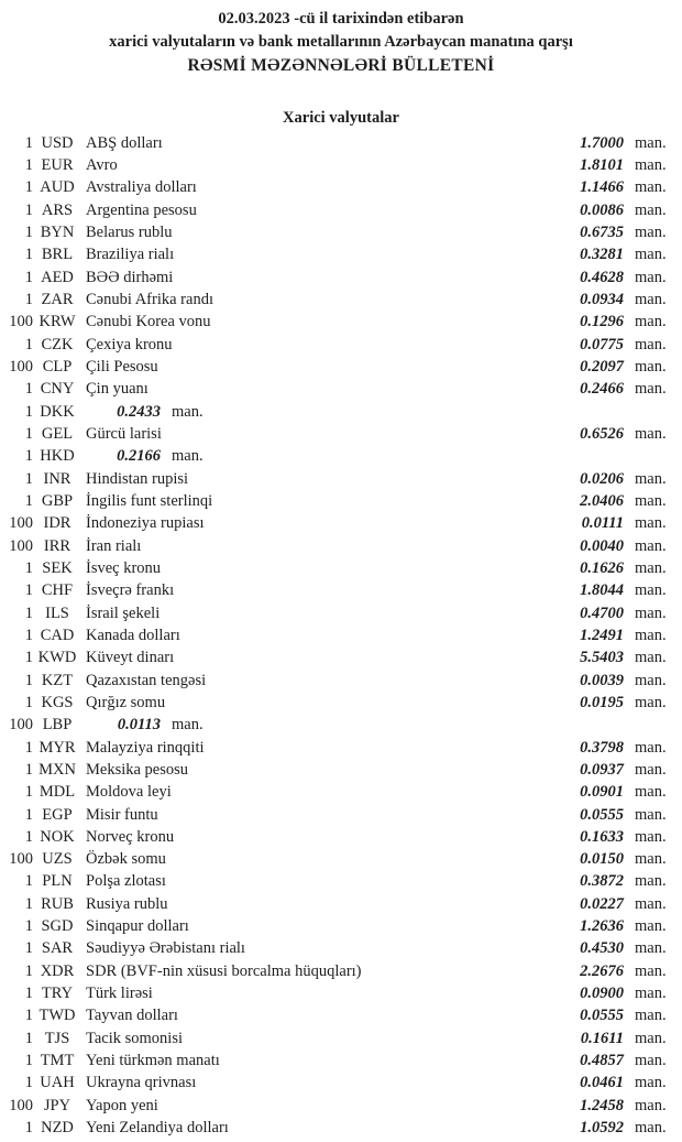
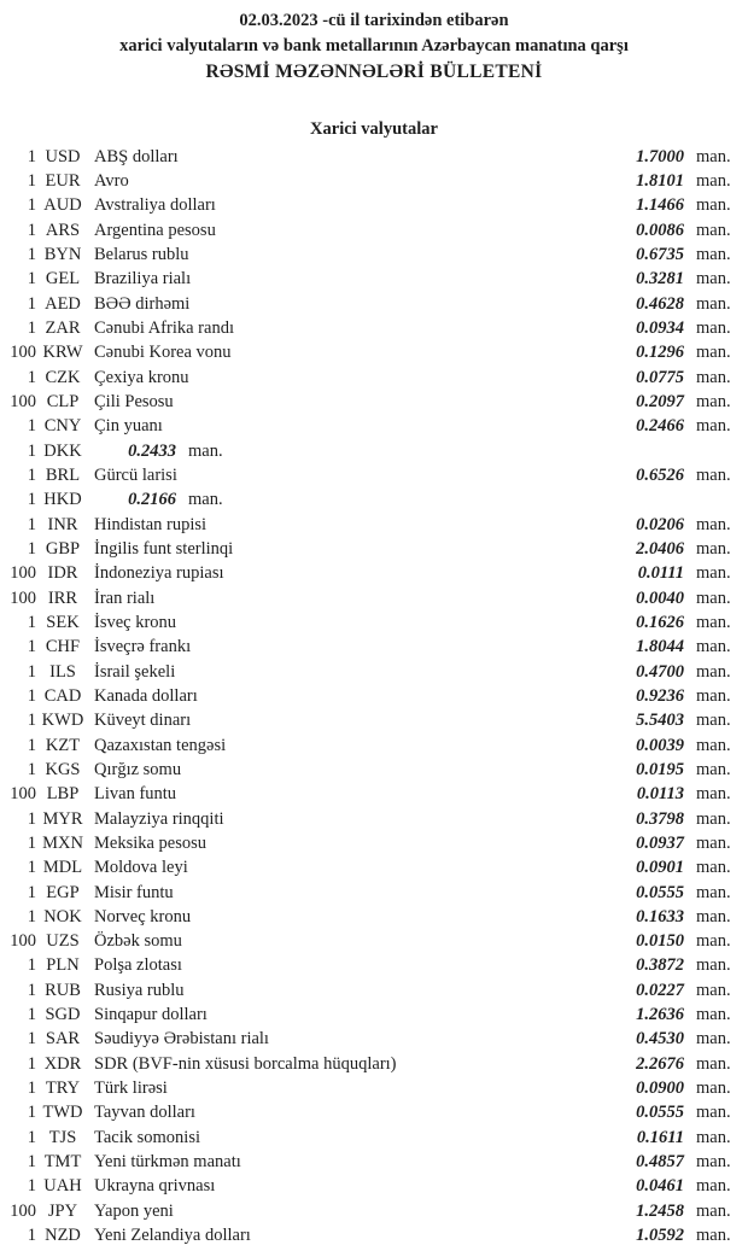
  02.03.2023 -cü il tarixindən etibarən
  xarici valyutaların və bank metallarının Azərbaycan manatına qarşı
  RƏSMİ MƏZƏNNƏLƏRİ BÜLLETENİ
  Xarici valyutalar
  1
  USD
  ABŞ dolları
  1.7000
  man.
  1
  EUR
  Avro
  1.8101
  man.
  1
  AUD
  Avstraliya dolları
  1.1466
  man.
  1
  ARS
  Argentina pesosu
  0.0086
  man.
  1
  BYN
  Belarus rublu
  0.6735
  man.
  1
- BRL
+ GEL
  Braziliya rialı
  0.3281
  man.
  1
  AED
  BƏƏ dirhəmi
  0.4628
  man.
  1
  ZAR
  Cənubi Afrika randı
  0.0934
  man.
  100
  KRW
  Cənubi Korea vonu
  0.1296
  man.
  1
  CZK
  Çexiya kronu
  0.0775
  man.
  100
  CLP
  Çili Pesosu
  0.2097
  man.
  1
  CNY
  Çin yuanı
  0.2466
  man.
  1
  DKK
  0.2433
  man.
  1
- GEL
+ BRL
  Gürcü larisi
  0.6526
  man.
  1
  HKD
  0.2166
  man.
  1
  INR
  Hindistan rupisi
  0.0206
  man.
  1
  GBP
  İngilis funt sterlinqi
  2.0406
  man.
  100
  IDR
  İndoneziya rupiası
  0.0111
  man.
  100
  IRR
  İran rialı
  0.0040
  man.
  1
  SEK
  İsveç kronu
  0.1626
  man.
  1
  CHF
  İsveçrə frankı
  1.8044
  man.
  1
  ILS
  İsrail şekeli
  0.4700
  man.
  1
  CAD
  Kanada dolları
- 1.2491
+ 0.9236
  man.
  1
  KWD
  Küveyt dinarı
  5.5403
  man.
  1
  KZT
  Qazaxıstan tengəsi
  0.0039
  man.
  1
  KGS
  Qırğız somu
  0.0195
  man.
  100
  LBP
+ Livan funtu
  0.0113
  man.
  1
  MYR
  Malayziya rinqqiti
  0.3798
  man.
  1
  MXN
  Meksika pesosu
  0.0937
  man.
  1
  MDL
  Moldova leyi
  0.0901
  man.
  1
  EGP
  Misir funtu
  0.0555
  man.
  1
  NOK
  Norveç kronu
  0.1633
  man.
  100
  UZS
  Özbək somu
  0.0150
  man.
  1
  PLN
  Polşa zlotası
  0.3872
  man.
  1
  RUB
  Rusiya rublu
  0.0227
  man.
  1
  SGD
  Sinqapur dolları
  1.2636
  man.
  1
  SAR
  Səudiyyə Ərəbistanı rialı
  0.4530
  man.
  1
  XDR
  SDR (BVF-nin xüsusi borcalma hüquqları)
  2.2676
  man.
  1
  TRY
  Türk lirəsi
  0.0900
  man.
  1
  TWD
  Tayvan dolları
  0.0555
  man.
  1
  TJS
  Tacik somonisi
  0.1611
  man.
  1
  TMT
  Yeni türkmən manatı
  0.4857
  man.
  1
  UAH
  Ukrayna qrivnası
  0.0461
  man.
  100
  JPY
  Yapon yeni
  1.2458
  man.
  1
  NZD
  Yeni Zelandiya dolları
  1.0592
  man.
